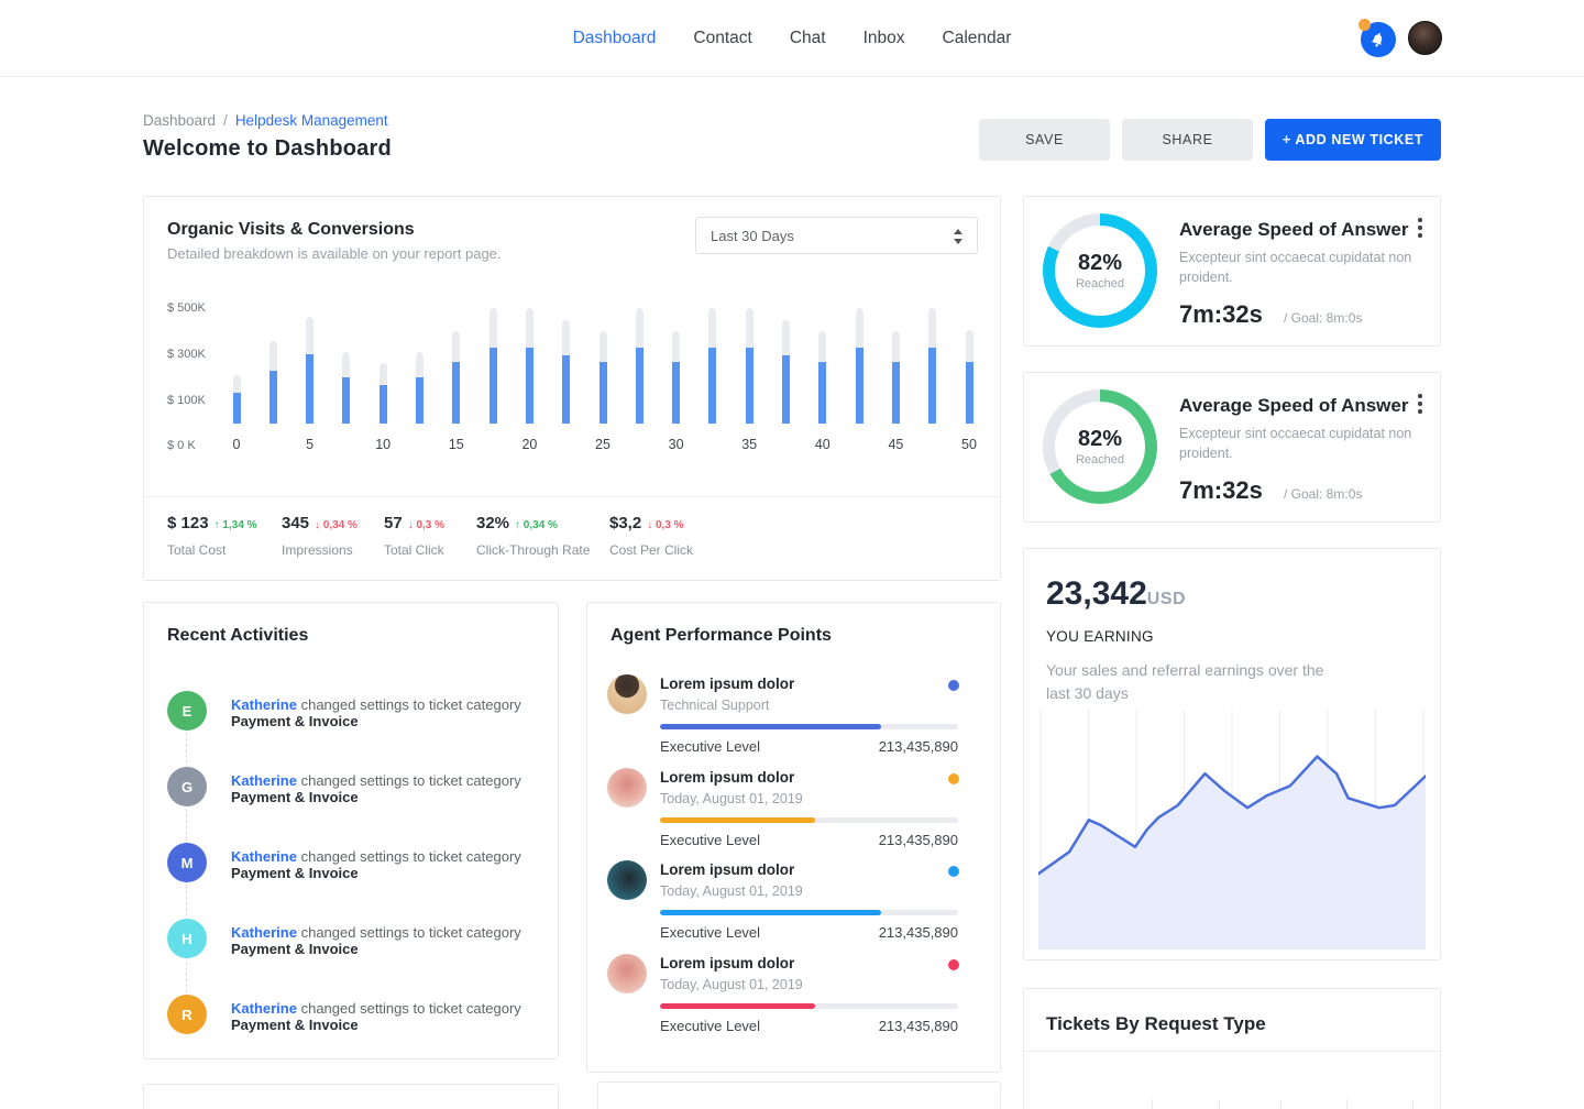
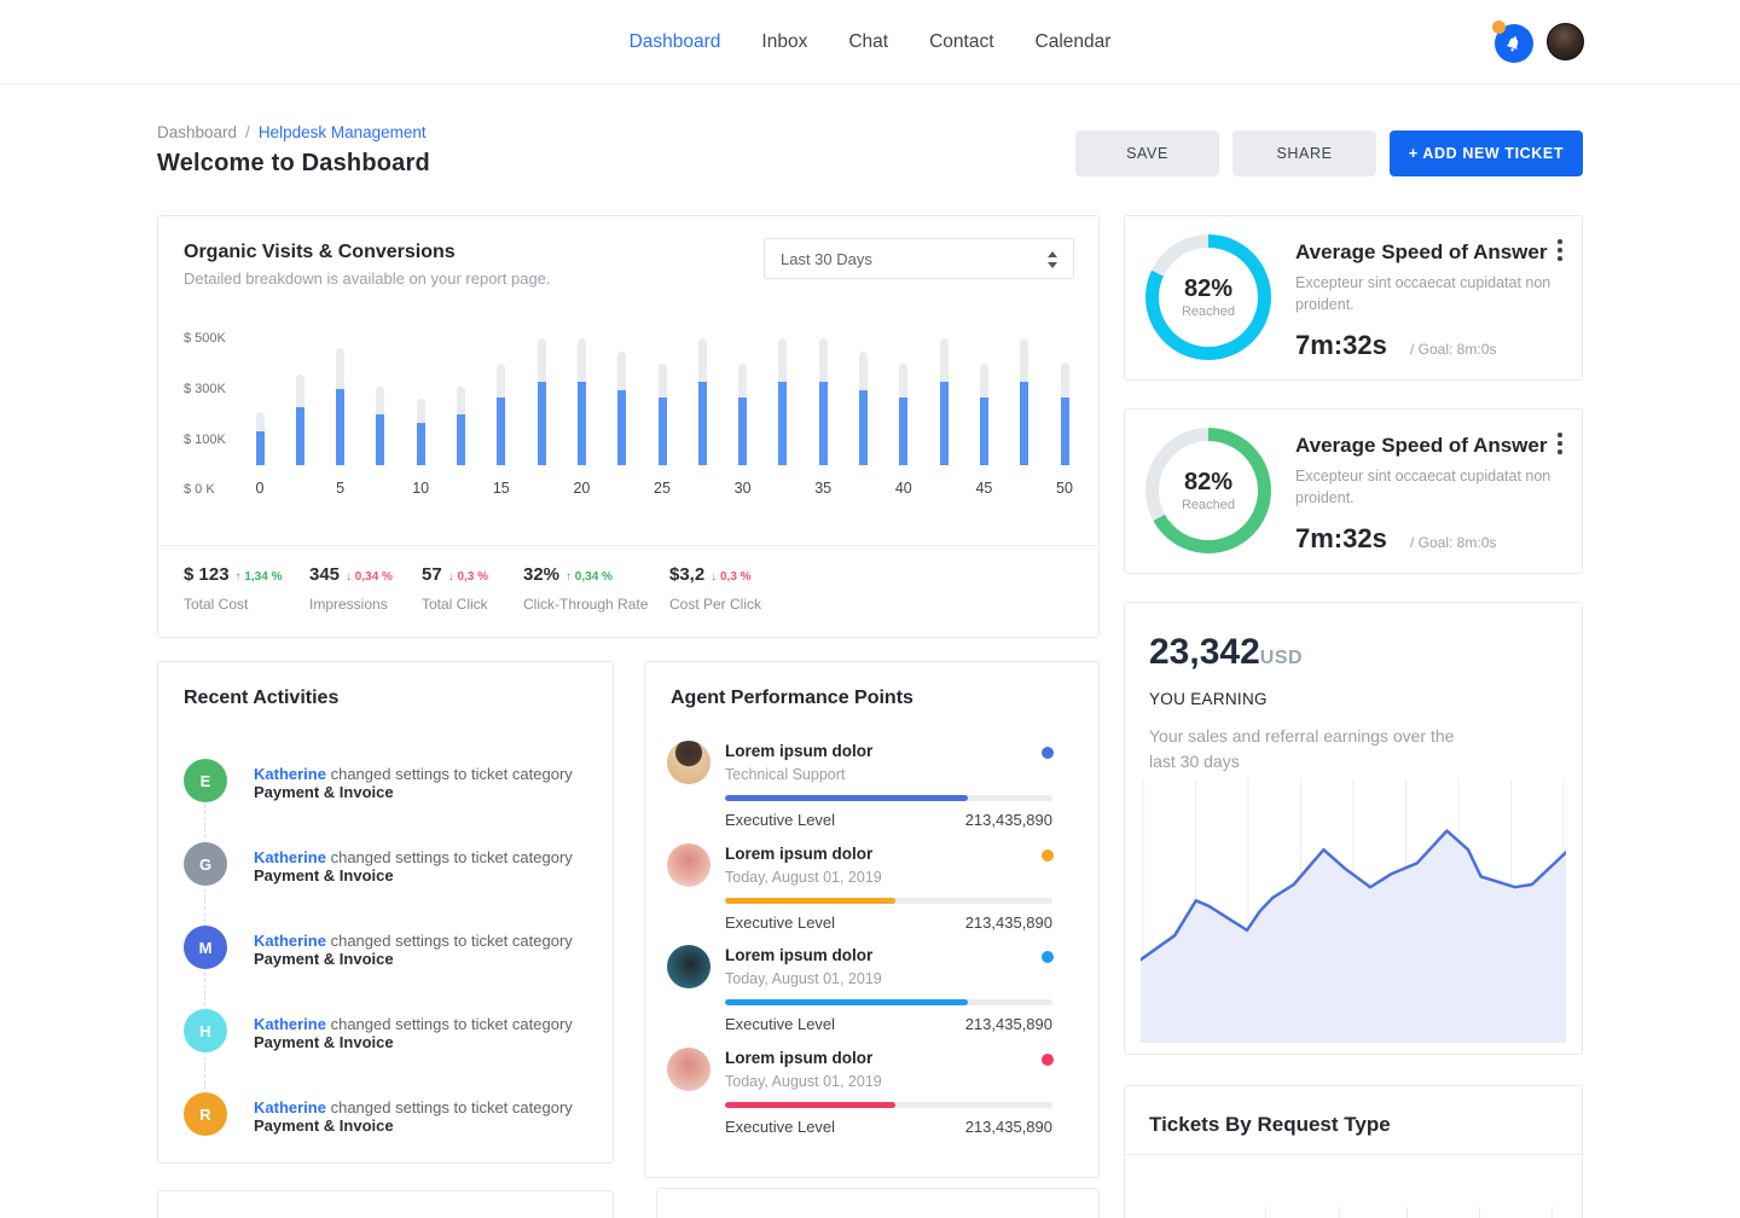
  Dashboard
- Contact
+ Inbox
  Chat
- Inbox
+ Contact
  Calendar
  Dashboard / Helpdesk Management
  Welcome to Dashboard
  SAVE
  SHARE
  + ADD NEW TICKET
  Organic Visits & Conversions
  Detailed breakdown is available on your report page.
  Last 30 Days
  $ 0 K
  $ 100K
  $ 300K
  $ 500K
  0
  5
  10
  15
  20
  25
  30
  35
  40
  45
  50
  $ 123 ↑ 1,34 %
  Total Cost
  345 ↓ 0,34 %
  Impressions
  57 ↓ 0,3 %
  Total Click
  32% ↑ 0,34 %
  Click-Through Rate
  $3,2 ↓ 0,3 %
  Cost Per Click
  Recent Activities
  E
  Katherine changed settings to ticket category
  Payment & Invoice
  G
  Katherine changed settings to ticket category
  Payment & Invoice
  M
  Katherine changed settings to ticket category
  Payment & Invoice
  H
  Katherine changed settings to ticket category
  Payment & Invoice
  R
  Katherine changed settings to ticket category
  Payment & Invoice
  Agent Performance Points
  Lorem ipsum dolor
  Technical Support
  Executive Level
  213,435,890
  Lorem ipsum dolor
  Today, August 01, 2019
  Executive Level
  213,435,890
  Lorem ipsum dolor
  Today, August 01, 2019
  Executive Level
  213,435,890
  Lorem ipsum dolor
  Today, August 01, 2019
  Executive Level
  213,435,890
  82%
  Reached
  Average Speed of Answer
  Excepteur sint occaecat cupidatat non proident.
  7m:32s
  / Goal: 8m:0s
  82%
  Reached
  Average Speed of Answer
  Excepteur sint occaecat cupidatat non proident.
  7m:32s
  / Goal: 8m:0s
  23,342USD
  YOU EARNING
  Your sales and referral earnings over the last 30 days
  Tickets By Request Type
